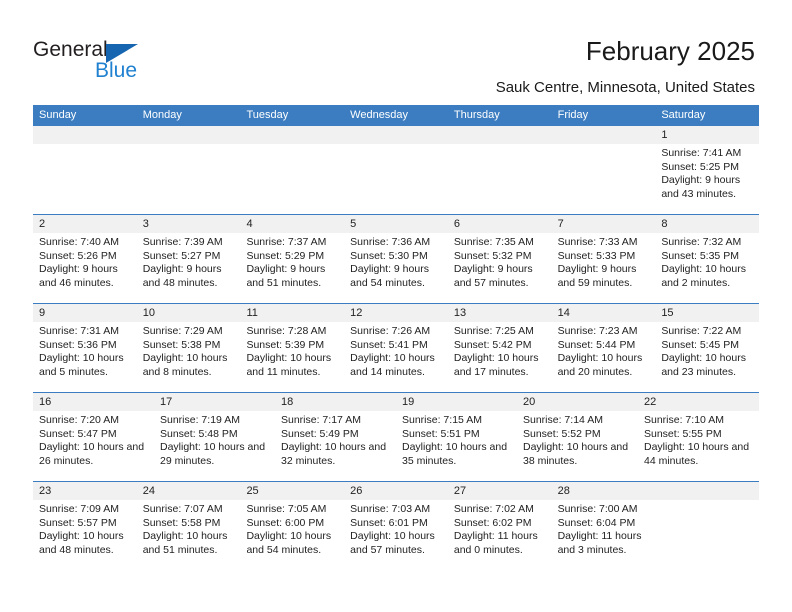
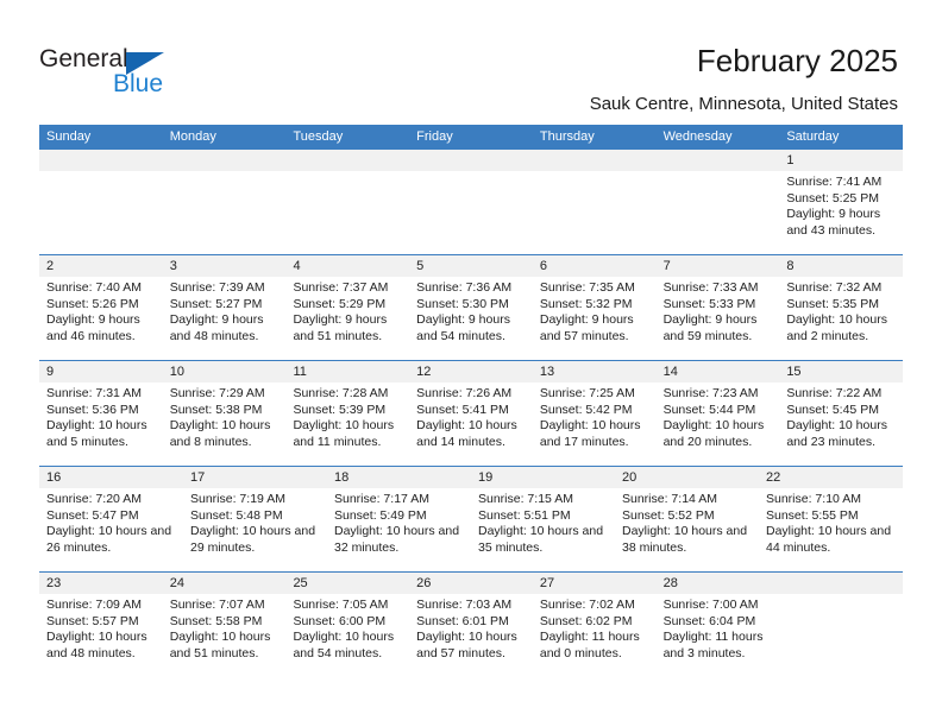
  General
  Blue
  February 2025
  Sauk Centre, Minnesota, United States
  Sunday
  Monday
  Tuesday
- Wednesday
+ Friday
  Thursday
- Friday
+ Wednesday
  Saturday
  1
  Sunrise: 7:41 AM
  Sunset: 5:25 PM
  Daylight: 9 hours and 43 minutes.
  2
  Sunrise: 7:40 AM
  Sunset: 5:26 PM
  Daylight: 9 hours and 46 minutes.
  3
  Sunrise: 7:39 AM
  Sunset: 5:27 PM
  Daylight: 9 hours and 48 minutes.
  4
  Sunrise: 7:37 AM
  Sunset: 5:29 PM
  Daylight: 9 hours and 51 minutes.
  5
  Sunrise: 7:36 AM
  Sunset: 5:30 PM
  Daylight: 9 hours and 54 minutes.
  6
  Sunrise: 7:35 AM
  Sunset: 5:32 PM
  Daylight: 9 hours and 57 minutes.
  7
  Sunrise: 7:33 AM
  Sunset: 5:33 PM
  Daylight: 9 hours and 59 minutes.
  8
  Sunrise: 7:32 AM
  Sunset: 5:35 PM
  Daylight: 10 hours and 2 minutes.
  9
  Sunrise: 7:31 AM
  Sunset: 5:36 PM
  Daylight: 10 hours and 5 minutes.
  10
  Sunrise: 7:29 AM
  Sunset: 5:38 PM
  Daylight: 10 hours and 8 minutes.
  11
  Sunrise: 7:28 AM
  Sunset: 5:39 PM
  Daylight: 10 hours and 11 minutes.
  12
  Sunrise: 7:26 AM
  Sunset: 5:41 PM
  Daylight: 10 hours and 14 minutes.
  13
  Sunrise: 7:25 AM
  Sunset: 5:42 PM
  Daylight: 10 hours and 17 minutes.
  14
  Sunrise: 7:23 AM
  Sunset: 5:44 PM
  Daylight: 10 hours and 20 minutes.
  15
  Sunrise: 7:22 AM
  Sunset: 5:45 PM
  Daylight: 10 hours and 23 minutes.
  16
  Sunrise: 7:20 AM
  Sunset: 5:47 PM
  Daylight: 10 hours and 26 minutes.
  17
  Sunrise: 7:19 AM
  Sunset: 5:48 PM
  Daylight: 10 hours and 29 minutes.
  18
  Sunrise: 7:17 AM
  Sunset: 5:49 PM
  Daylight: 10 hours and 32 minutes.
  19
  Sunrise: 7:15 AM
  Sunset: 5:51 PM
  Daylight: 10 hours and 35 minutes.
  20
  Sunrise: 7:14 AM
  Sunset: 5:52 PM
  Daylight: 10 hours and 38 minutes.
  22
  Sunrise: 7:10 AM
  Sunset: 5:55 PM
  Daylight: 10 hours and 44 minutes.
  23
  Sunrise: 7:09 AM
  Sunset: 5:57 PM
  Daylight: 10 hours and 48 minutes.
  24
  Sunrise: 7:07 AM
  Sunset: 5:58 PM
  Daylight: 10 hours and 51 minutes.
  25
  Sunrise: 7:05 AM
  Sunset: 6:00 PM
  Daylight: 10 hours and 54 minutes.
  26
  Sunrise: 7:03 AM
  Sunset: 6:01 PM
  Daylight: 10 hours and 57 minutes.
  27
  Sunrise: 7:02 AM
  Sunset: 6:02 PM
  Daylight: 11 hours and 0 minutes.
  28
  Sunrise: 7:00 AM
  Sunset: 6:04 PM
  Daylight: 11 hours and 3 minutes.
